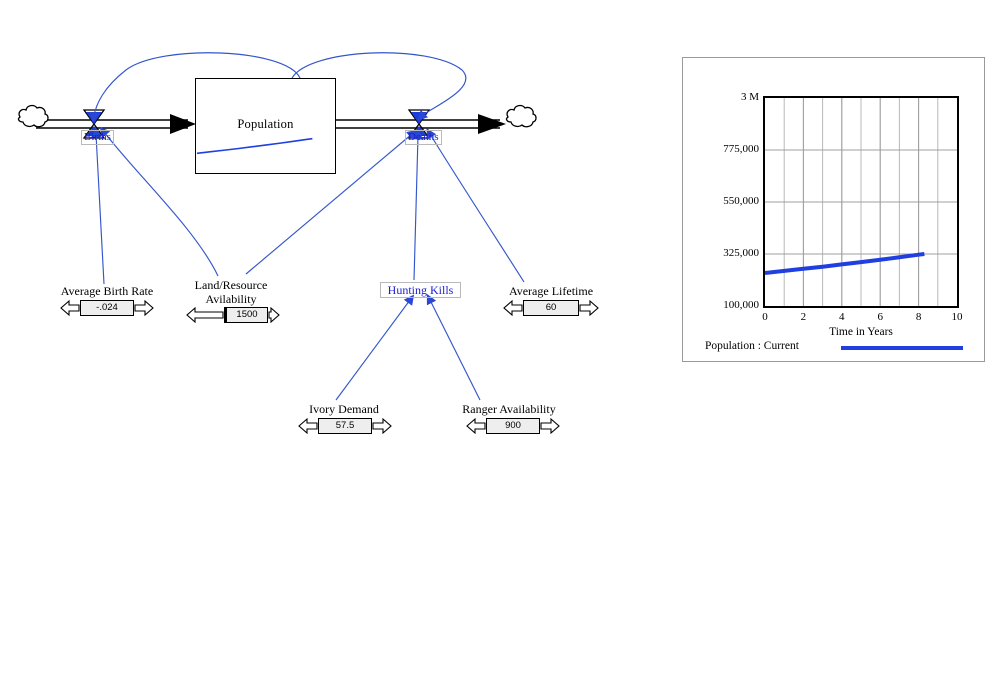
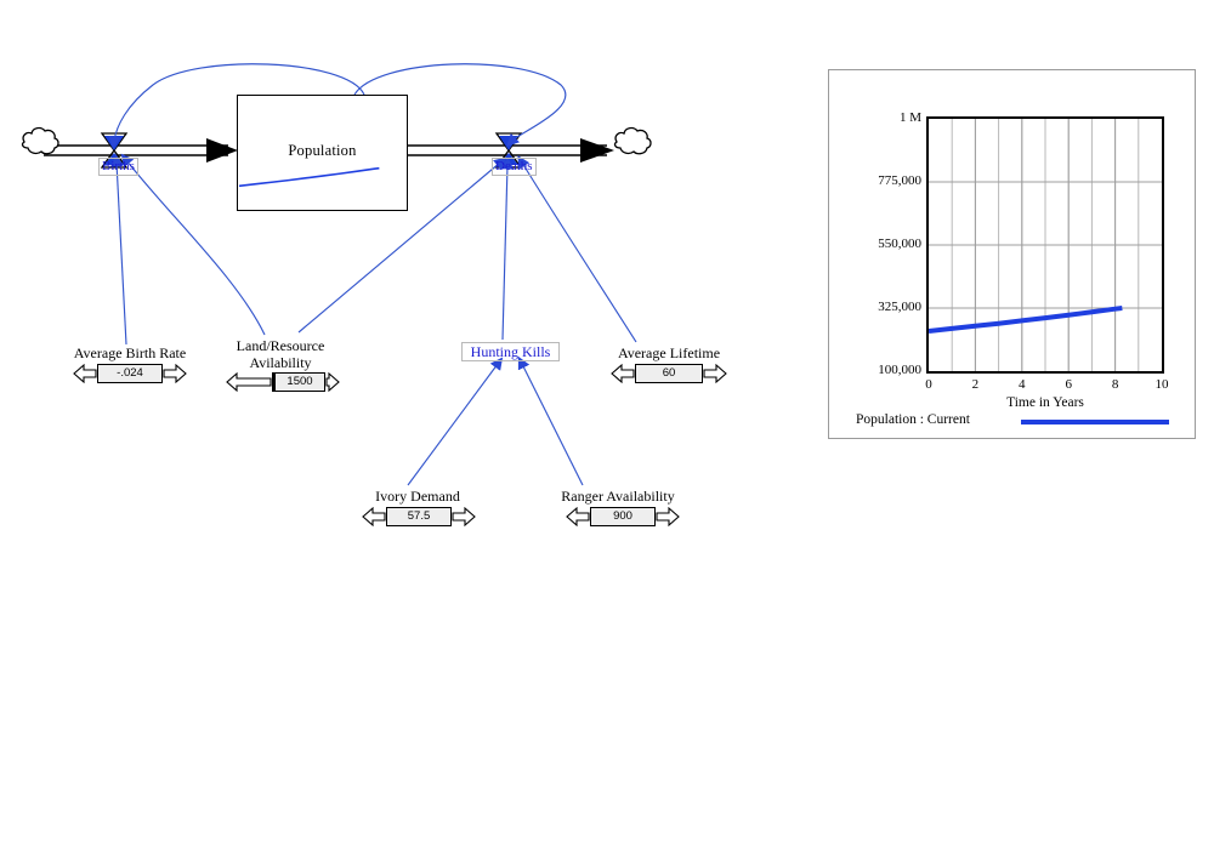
  Population
  Births
  Deaths
  Average Birth Rate
  Land/Resource
  Avilability
  Hunting Kills
  Average Lifetime
  Ivory Demand
  Ranger Availability
  -.024
  1500
  60
  57.5
  900
  100,000
  325,000
  550,000
  775,000
- 3 M
+ 1 M
  0
  2
  4
  6
  8
  10
  Time in Years
  Population : Current
